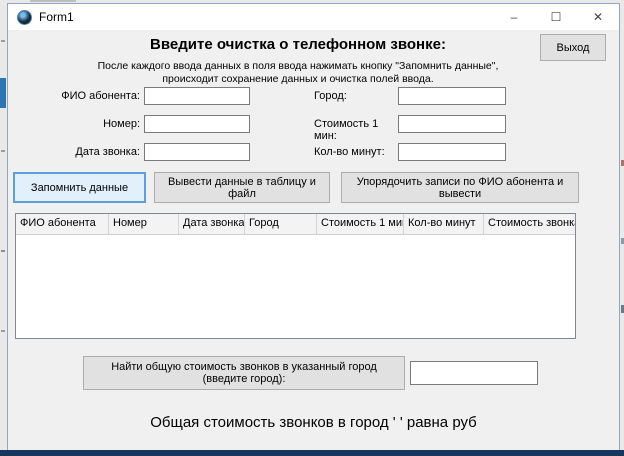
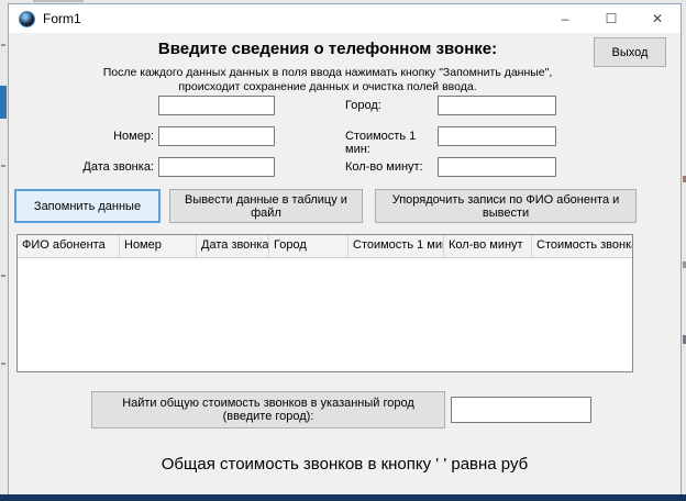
  Form1
  –
  ☐
  ✕
- Введите очистка о телефонном звонке:
+ Введите сведения о телефонном звонке:
- После каждого ввода данных в поля ввода нажимать кнопку "Запомнить данные",
+ После каждого данных данных в поля ввода нажимать кнопку "Запомнить данные",
  происходит сохранение данных и очистка полей ввода.
  Выход
- ФИО абонента:
  Номер:
  Дата звонка:
  Город:
  Стоимость 1 мин:
  Кол-во минут:
  Запомнить данные
  Вывести данные в таблицу и файл
  Упорядочить записи по ФИО абонента и вывести
  ФИО абонента
  Номер
  Дата звонка
  Город
  Стоимость 1 ми
  Кол-во минут
  Стоимость звонк
  Найти общую стоимость звонков в указанный город (введите город):
- Общая стоимость звонков в город ' ' равна руб
+ Общая стоимость звонков в кнопку ' ' равна руб
